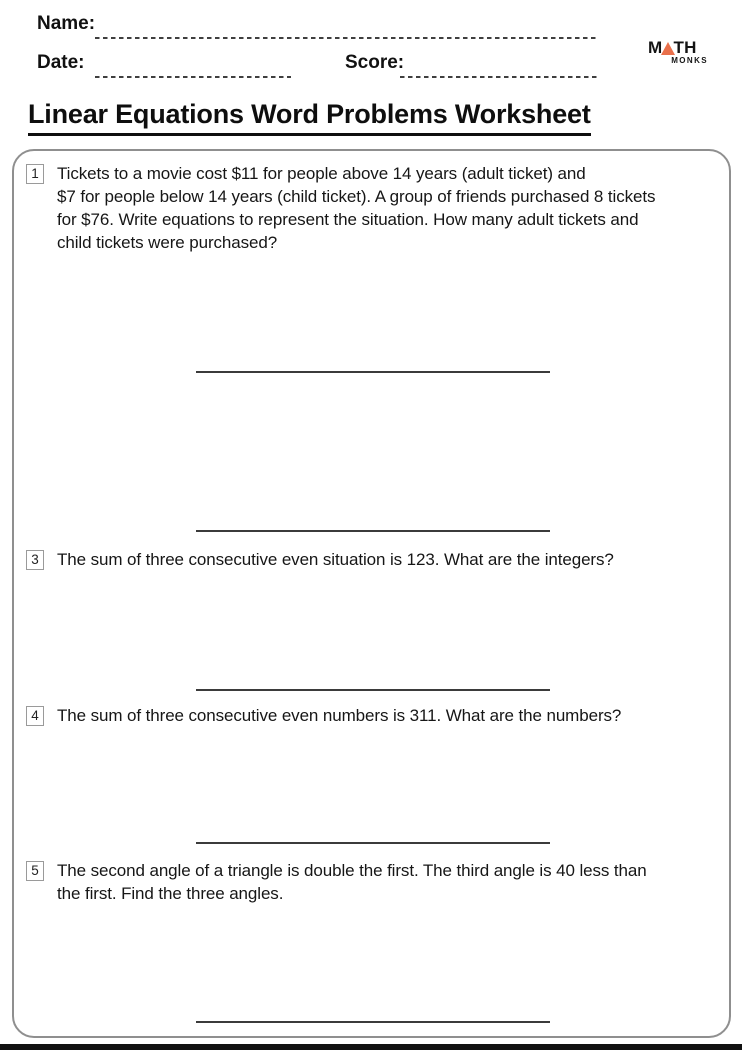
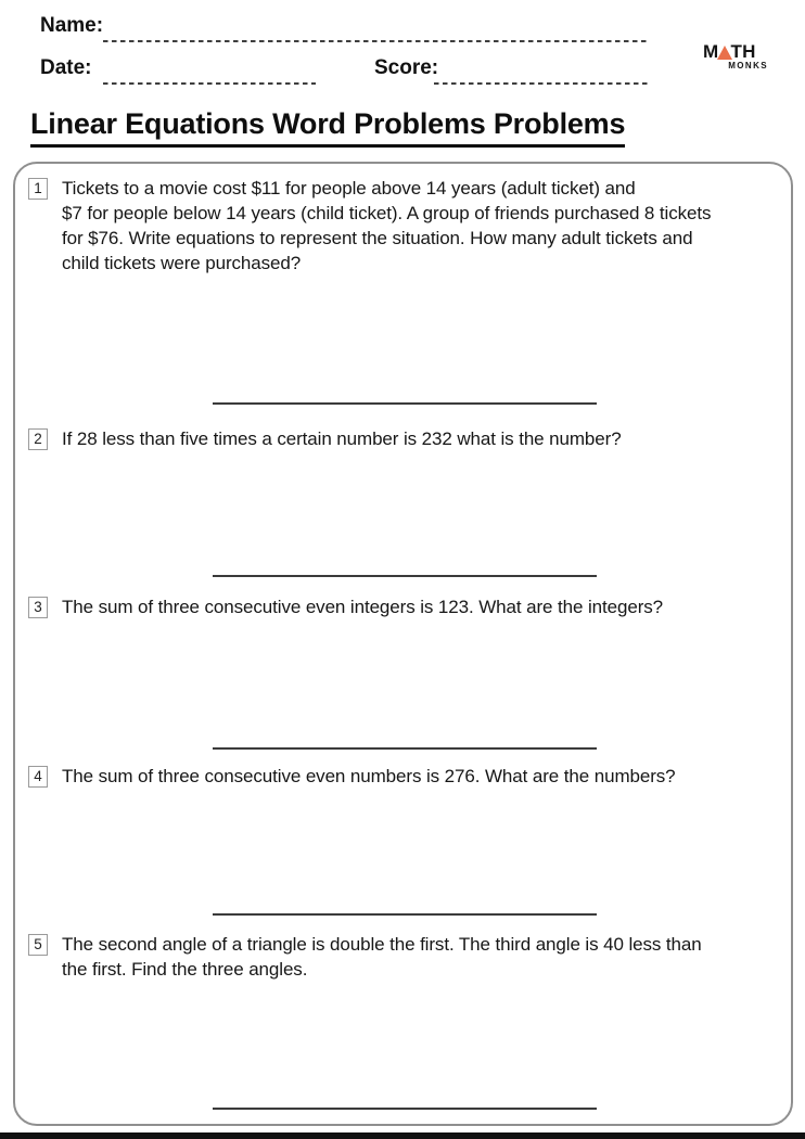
  Name:
  Date:
  Score:
  M
  TH
  MONKS
- Linear Equations Word Problems Worksheet
+ Linear Equations Word Problems Problems
  1
  Tickets to a movie cost $11 for people above 14 years (adult ticket) and
  $7 for people below 14 years (child ticket). A group of friends purchased 8 tickets
  for $76. Write equations to represent the situation. How many adult tickets and
  child tickets were purchased?
+ 2
+ If 28 less than five times a certain number is 232 what is the number?
  3
- The sum of three consecutive even situation is 123. What are the integers?
+ The sum of three consecutive even integers is 123. What are the integers?
  4
- The sum of three consecutive even numbers is 311. What are the numbers?
+ The sum of three consecutive even numbers is 276. What are the numbers?
  5
  The second angle of a triangle is double the first. The third angle is 40 less than
  the first. Find the three angles.
